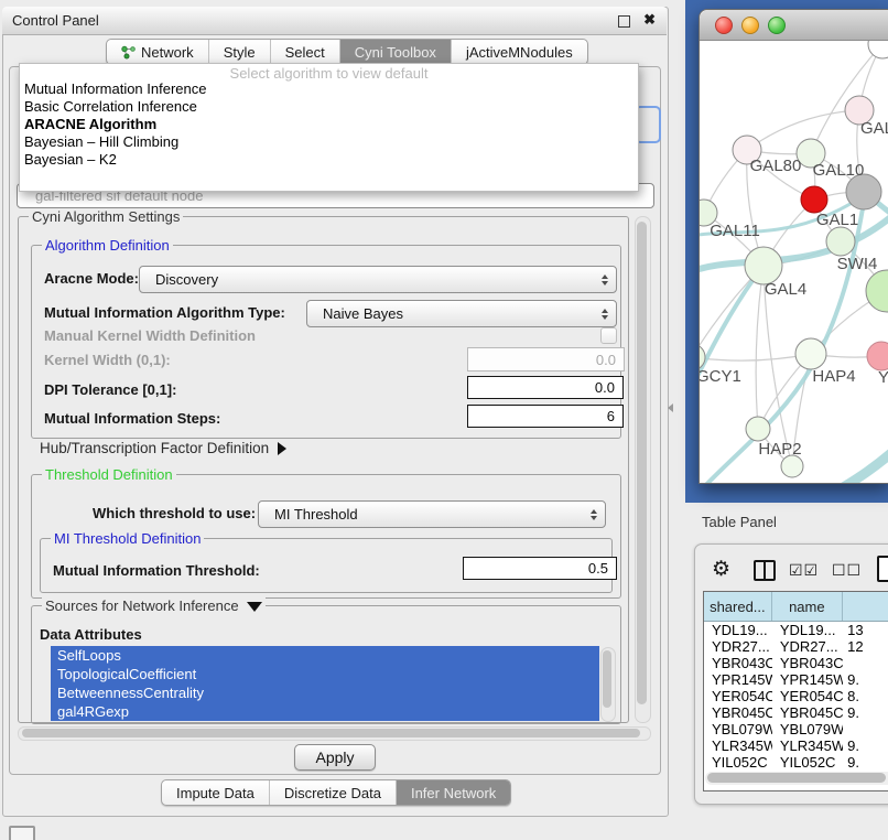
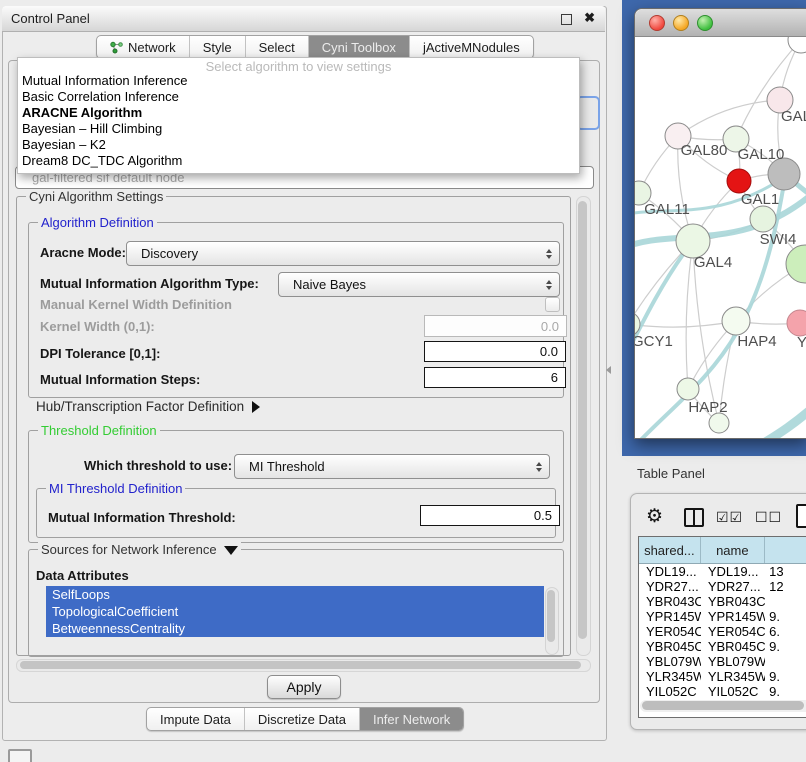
  Control Panel
  ✖
  Network
  Style
  Select
  Cyni Toolbox
  jActiveMNodules
  gal-filtered sif default node
- Select algorithm to view default
+ Select algorithm to view settings
  Mutual Information Inference
  Basic Correlation Inference
  ARACNE Algorithm
  Bayesian – Hill Climbing
  Bayesian – K2
+ Dream8 DC_TDC Algorithm
  Cyni Algorithm Settings
  Algorithm Definition
  Aracne Mode:
  Discovery
  Mutual Information Algorithm Type:
  Naive Bayes
  Manual Kernel Width Definition
  Kernel Width (0,1):
  0.0
  DPI Tolerance [0,1]:
  0.0
  Mutual Information Steps:
  6
  Hub/Transcription Factor Definition
  Threshold Definition
  Which threshold to use:
  MI Threshold
  MI Threshold Definition
  Mutual Information Threshold:
  0.5
  Sources for Network Inference
  Data Attributes
  SelfLoops
  TopologicalCoefficient
  BetweennessCentrality
- gal4RGexp
  Apply
  Impute Data
  Discretize Data
  Infer Network
  GAL80
  GAL10
  GAL1
  GAL11
  SWI4
  GAL4
  GCY1
  HAP4
  Y
  HAP2
  Table Panel
  ⚙
  ☑☑
  ☐☐
  shared...
  name
  YDL19...
  YDL19...
  13
  YDR27...
  YDR27...
  12
  YBR043C
  YBR043C
  YPR145W
  YPR145W
  9.
  YER054C
  YER054C
- 8.
+ 6.
  YBR045C
  YBR045C
  9.
  YBL079W
  YBL079W
  YLR345W
  YLR345W
  9.
  YIL052C
  YIL052C
  9.
